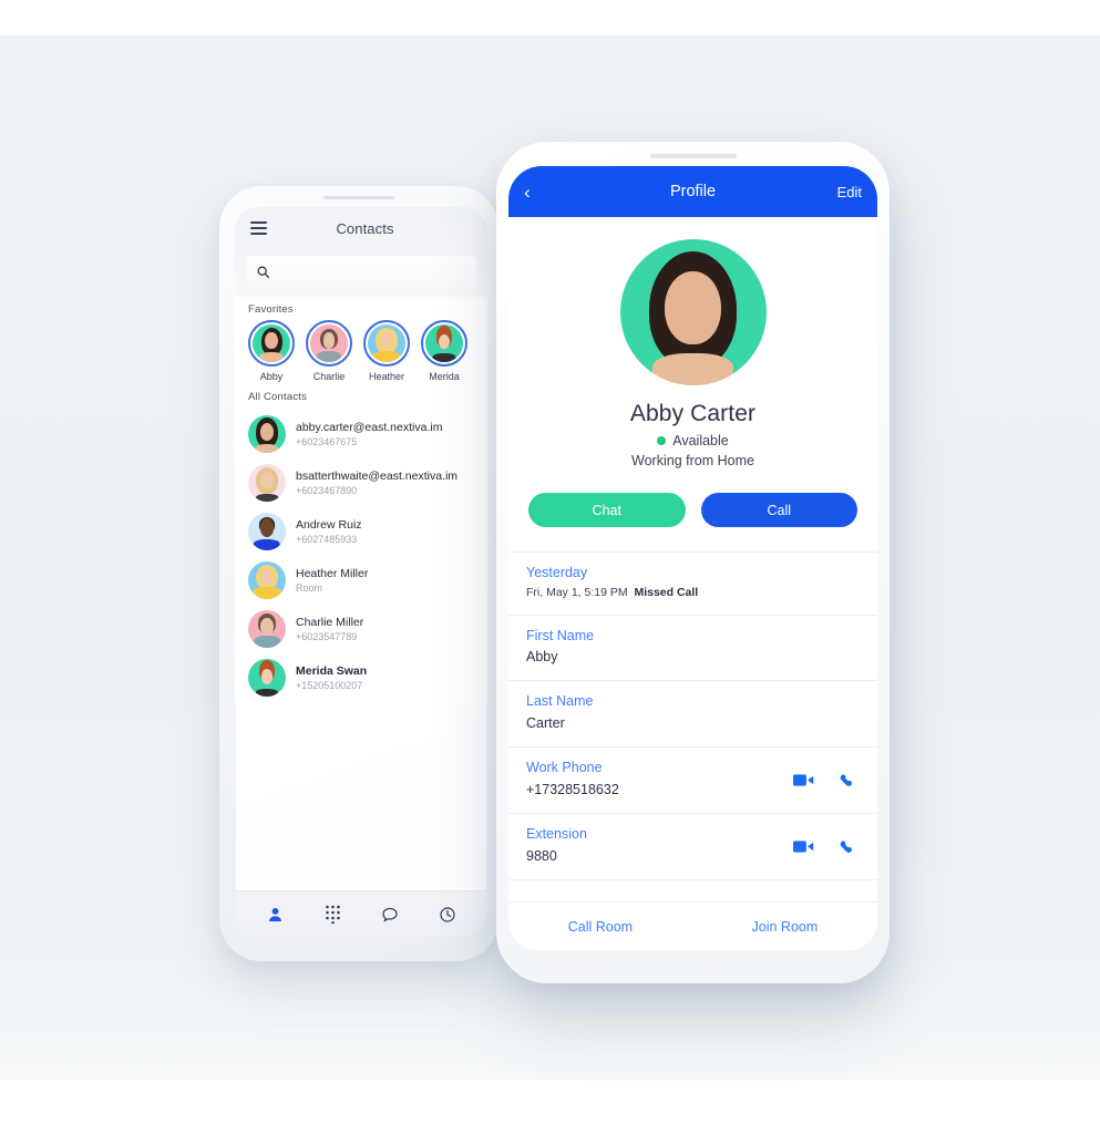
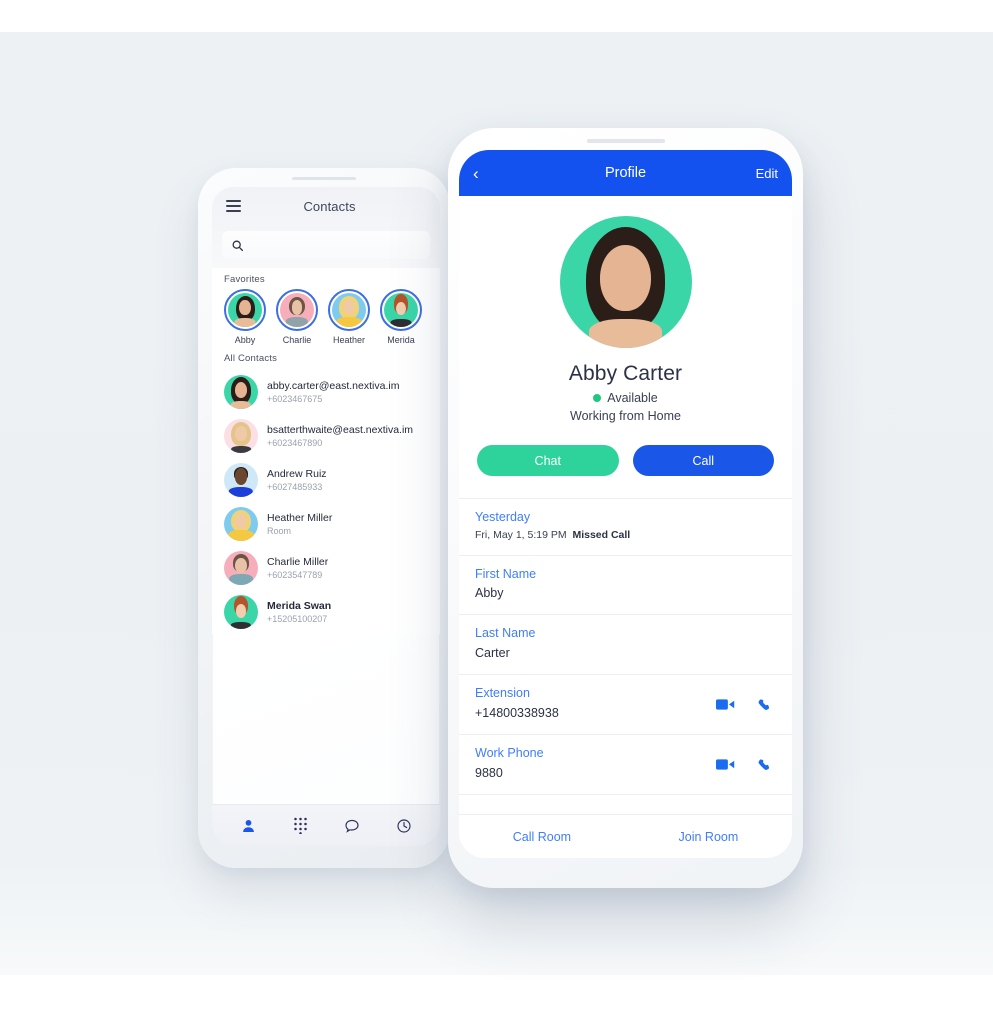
  Contacts
  Favorites
  Abby
  Charlie
  Heather
  Merida
  All Contacts
  abby.carter@east.nextiva.im
  +6023467675
  bsatterthwaite@east.nextiva.im
  +6023467890
  Andrew Ruiz
  +6027485933
  Heather Miller
  Room
  Charlie Miller
  +6023547789
  Merida Swan
  +15205100207
  ‹
  Profile
  Edit
  Abby Carter
  Available
  Working from Home
  Chat
  Call
  Yesterday
  Fri, May 1, 5:19 PM Missed Call
  First Name
  Abby
  Last Name
  Carter
- Work Phone
+ Extension
- +17328518632
+ +14800338938
- Extension
+ Work Phone
  9880
  Call Room
  Join Room
